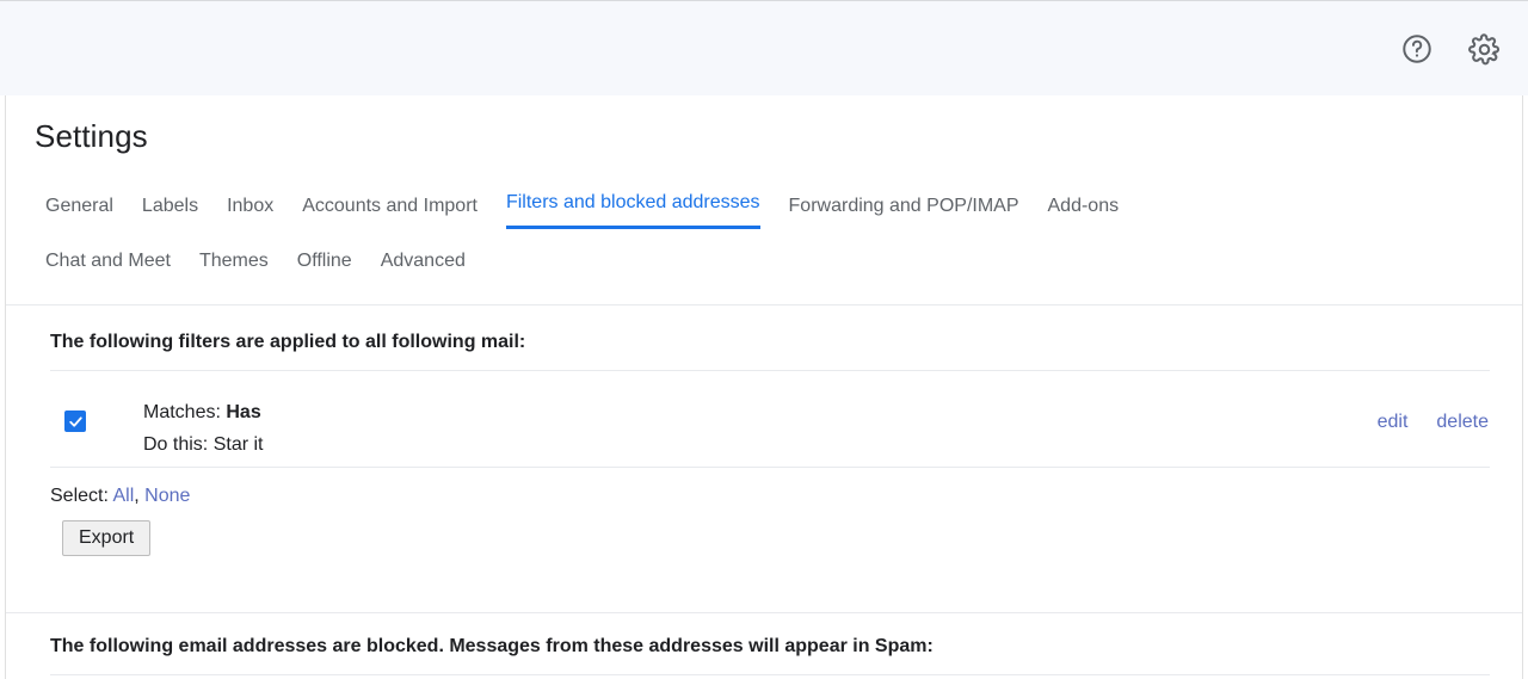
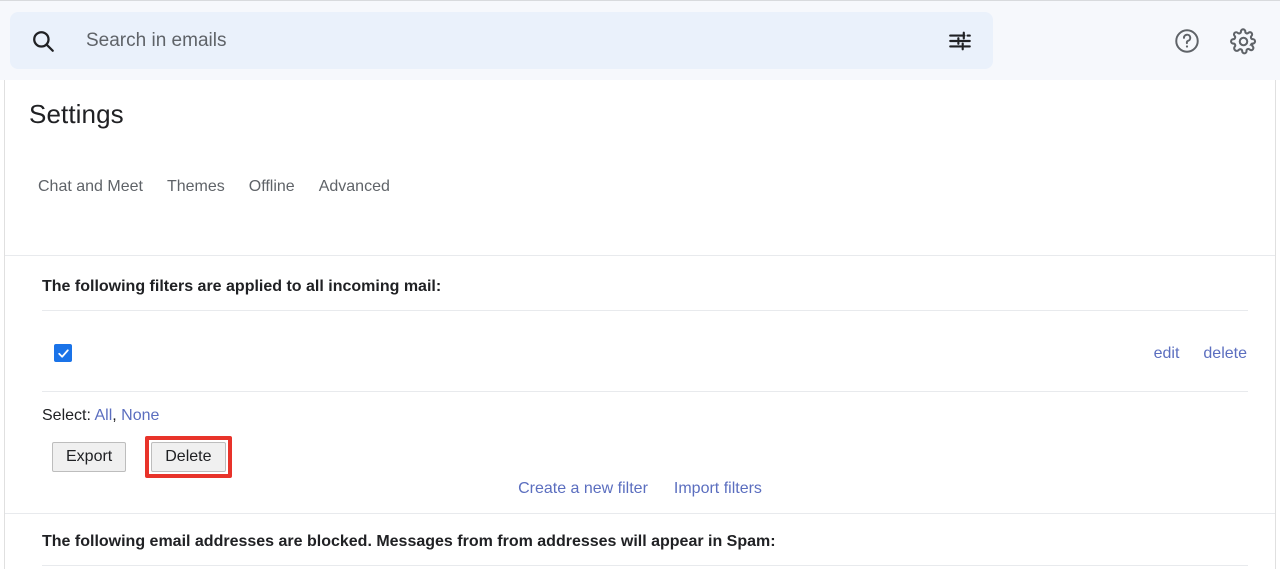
+ Search in emails
  Settings
- General
- Labels
- Inbox
- Accounts and Import
- Filters and blocked addresses
- Forwarding and POP/IMAP
- Add-ons
  Chat and Meet
  Themes
  Offline
  Advanced
- The following filters are applied to all following mail:
+ The following filters are applied to all incoming mail:
- Matches: Has
- Do this: Star it
  edit
  delete
  Select: All, None
  Export
+ Delete
+ Create a new filter
+ Import filters
- The following email addresses are blocked. Messages from these addresses will appear in Spam:
+ The following email addresses are blocked. Messages from from addresses will appear in Spam:
